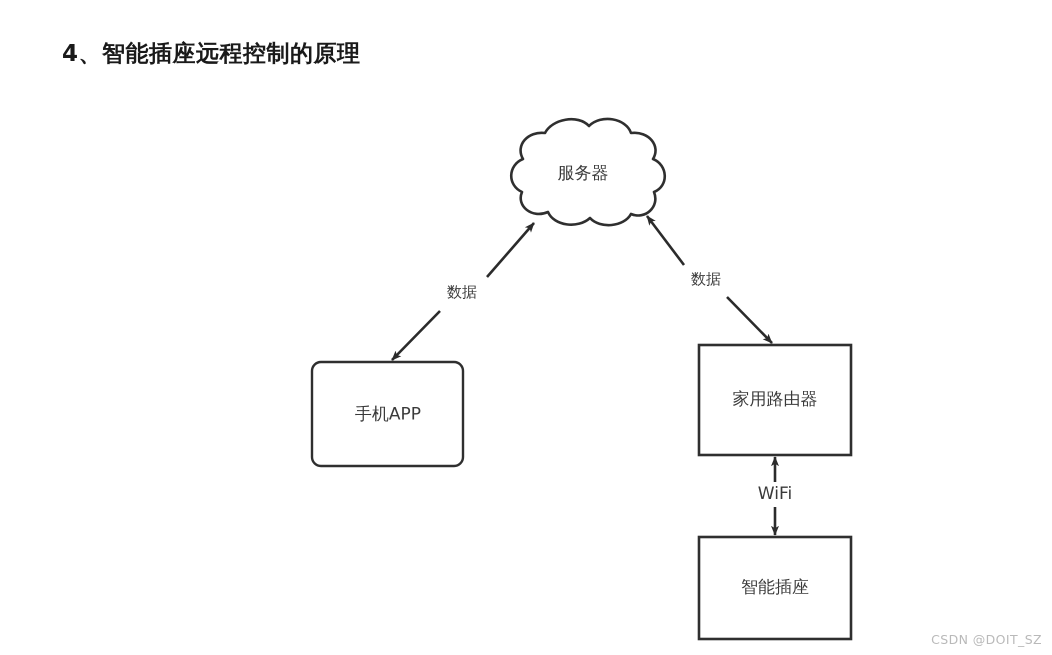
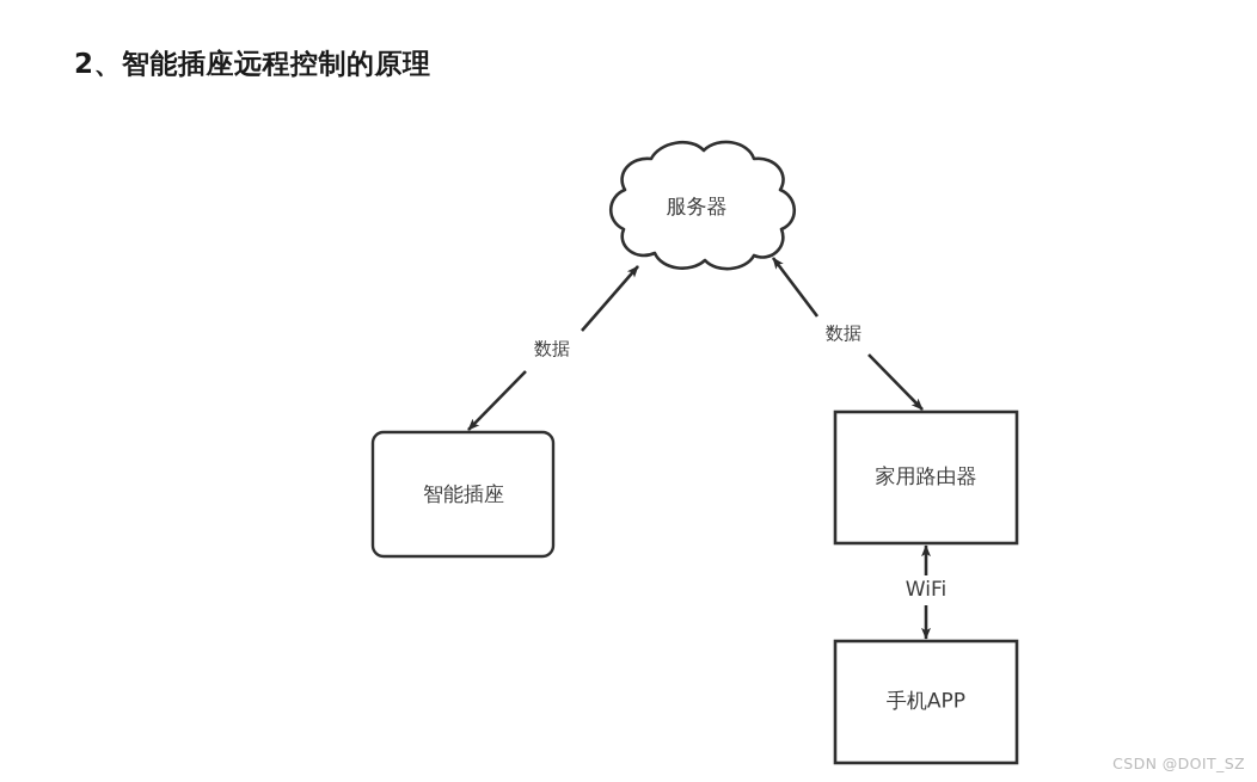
- 4、智能插座远程控制的原理
+ 2、智能插座远程控制的原理
  服务器
- 手机APP
+ 智能插座
  家用路由器
- 智能插座
+ 手机APP
  数据
  数据
  WiFi
  CSDN @DOIT_SZ
